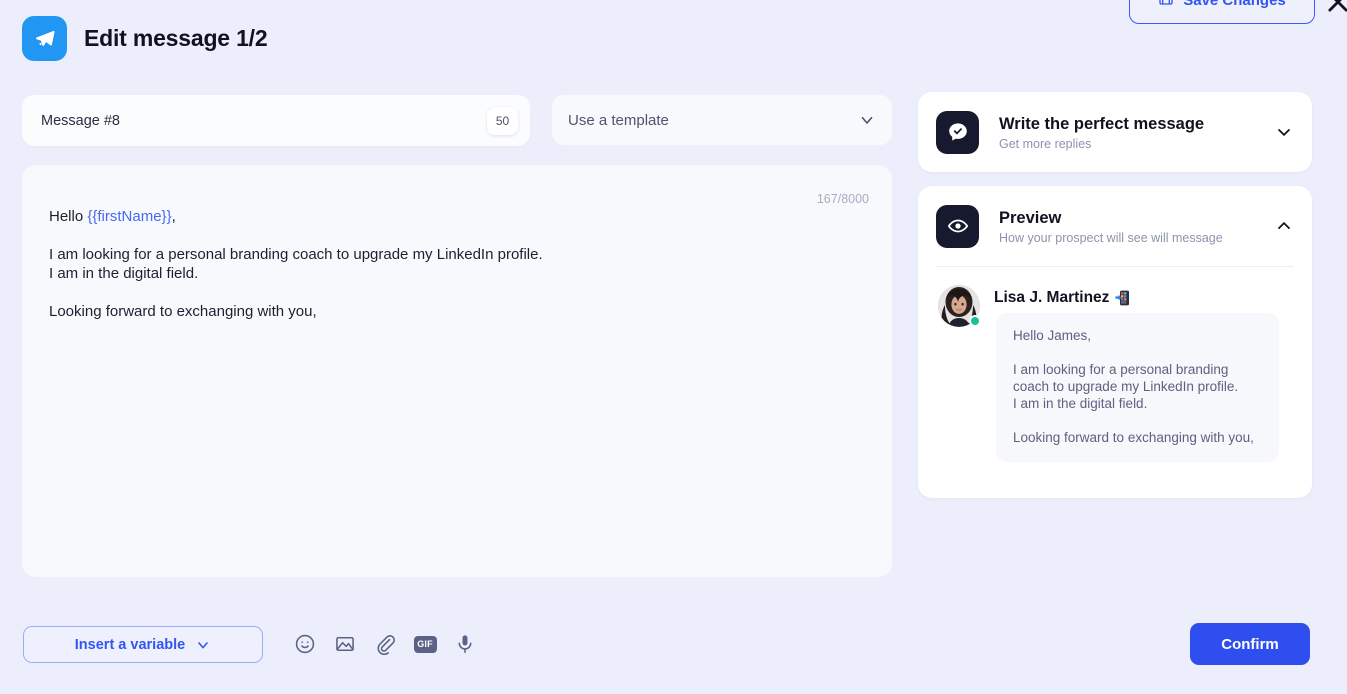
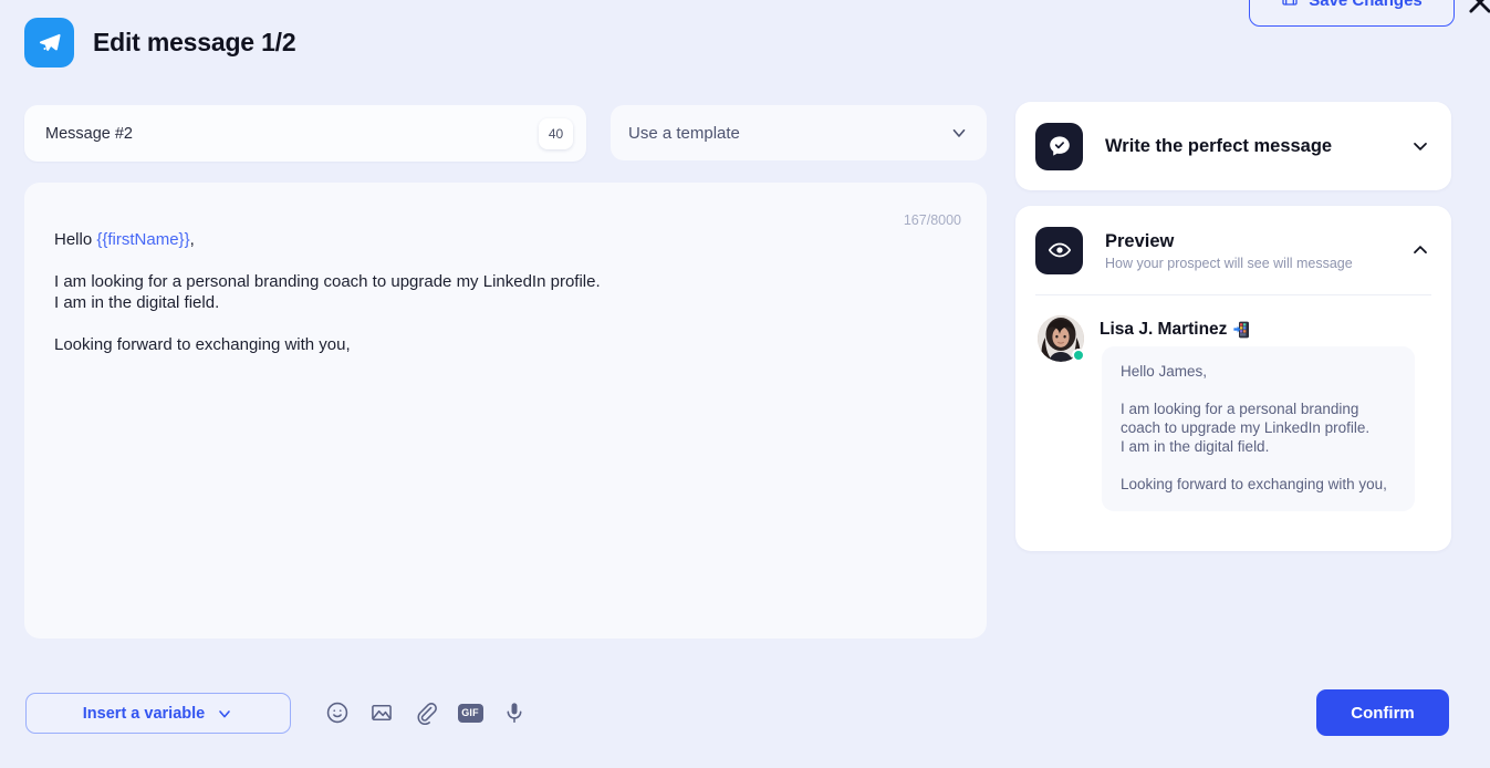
  Edit message 1/2
  Save Changes
- Message #8
+ Message #2
- 50
+ 40
  Use a template
  167/8000
  Hello {{firstName}},
  I am looking for a personal branding coach to upgrade my LinkedIn profile.
  I am in the digital field.
  Looking forward to exchanging with you,
  Insert a variable
  GIF
  Confirm
  Write the perfect message
- Get more replies
  Preview
  How your prospect will see will message
  Lisa J. Martinez
  Hello James,
  I am looking for a personal branding
  coach to upgrade my LinkedIn profile.
  I am in the digital field.
  Looking forward to exchanging with you,
